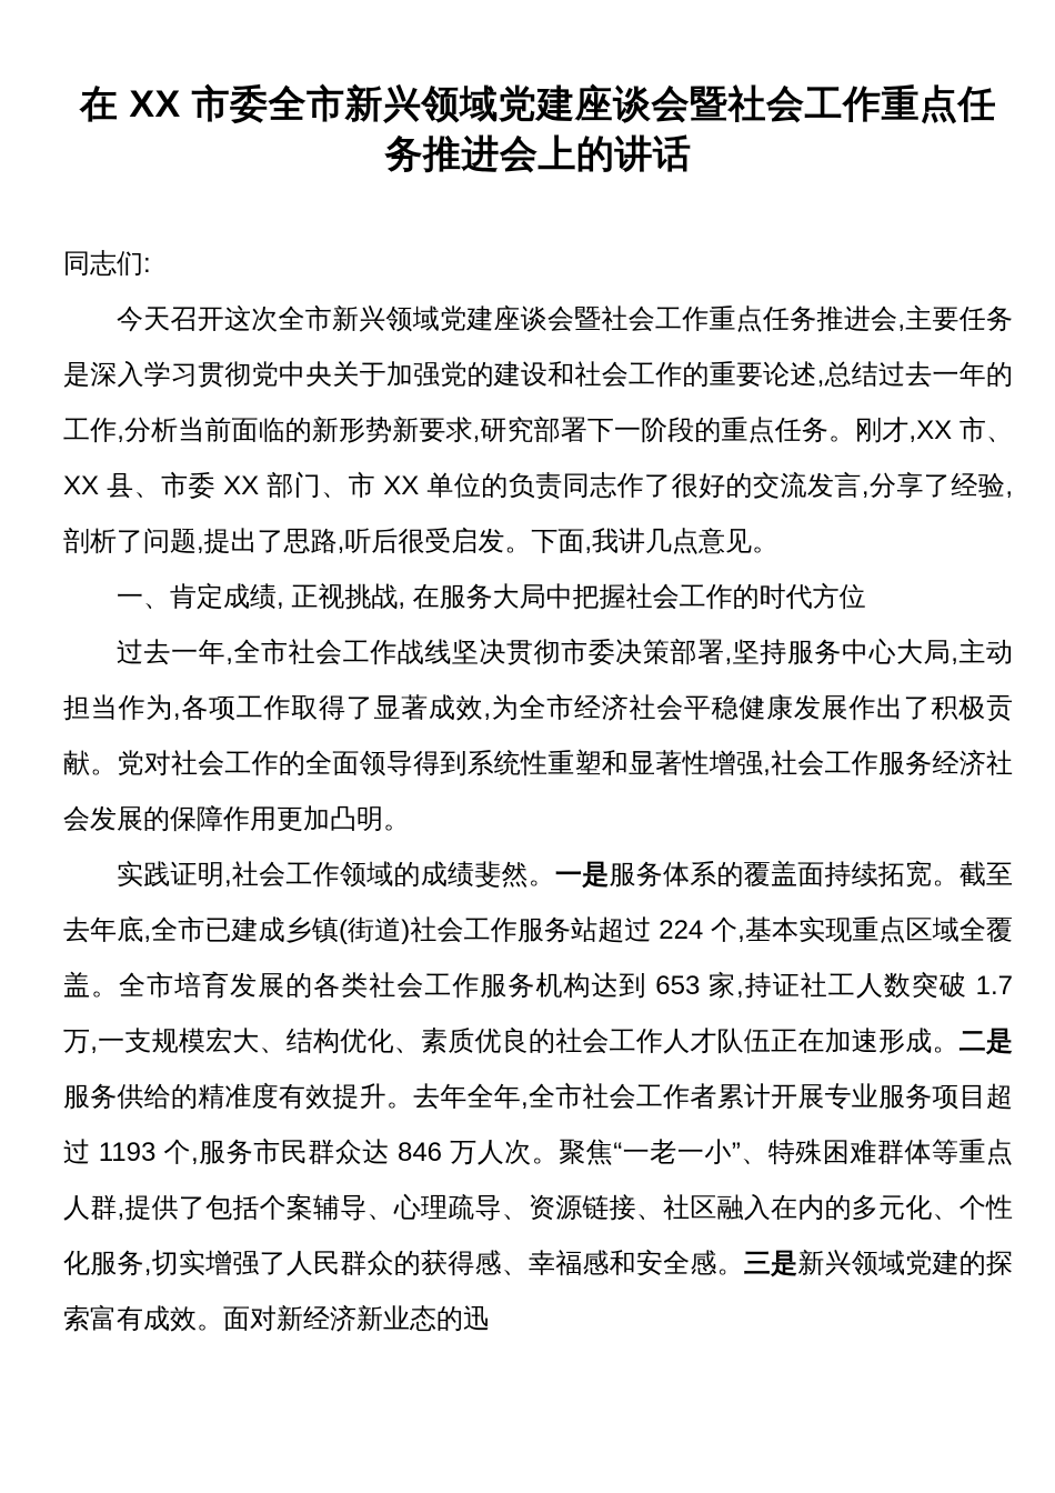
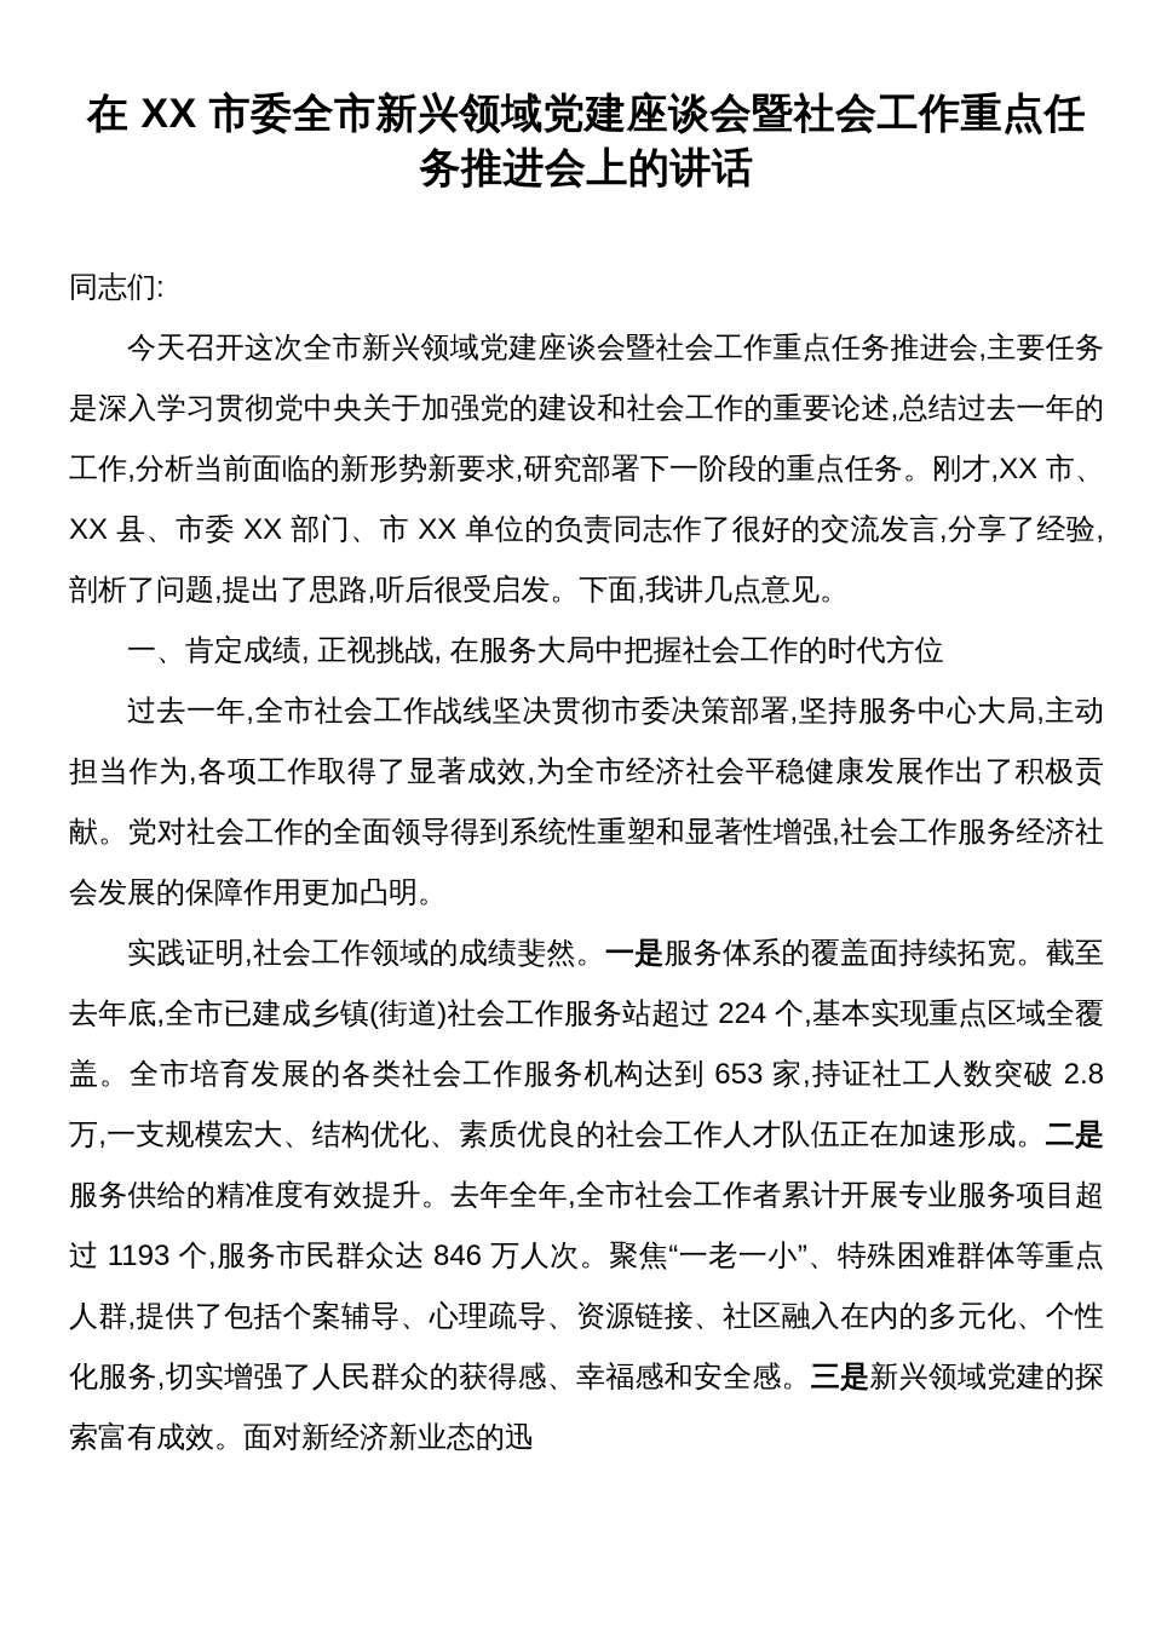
  在 XX 市委全市新兴领域党建座谈会暨社会工作重点任务推进会上的讲话
  同志们:
  今天召开这次全市新兴领域党建座谈会暨社会工作重点任务推进会,主要任务是深入学习贯彻党中央关于加强党的建设和社会工作的重要论述,总结过去一年的工作,分析当前面临的新形势新要求,研究部署下一阶段的重点任务。刚才,XX 市、XX 县、市委 XX 部门、市 XX 单位的负责同志作了很好的交流发言,分享了经验,剖析了问题,提出了思路,听后很受启发。下面,我讲几点意见。
  一、肯定成绩, 正视挑战, 在服务大局中把握社会工作的时代方位
  过去一年,全市社会工作战线坚决贯彻市委决策部署,坚持服务中心大局,主动担当作为,各项工作取得了显著成效,为全市经济社会平稳健康发展作出了积极贡献。党对社会工作的全面领导得到系统性重塑和显著性增强,社会工作服务经济社会发展的保障作用更加凸明。
- 实践证明,社会工作领域的成绩斐然。一是服务体系的覆盖面持续拓宽。截至去年底,全市已建成乡镇(街道)社会工作服务站超过 224 个,基本实现重点区域全覆盖。全市培育发展的各类社会工作服务机构达到 653 家,持证社工人数突破 1.7 万,一支规模宏大、结构优化、素质优良的社会工作人才队伍正在加速形成。二是服务供给的精准度有效提升。去年全年,全市社会工作者累计开展专业服务项目超过 1193 个,服务市民群众达 846 万人次。聚焦“一老一小”、特殊困难群体等重点人群,提供了包括个案辅导、心理疏导、资源链接、社区融入在内的多元化、个性化服务,切实增强了人民群众的获得感、幸福感和安全感。三是新兴领域党建的探索富有成效。面对新经济新业态的迅
+ 实践证明,社会工作领域的成绩斐然。一是服务体系的覆盖面持续拓宽。截至去年底,全市已建成乡镇(街道)社会工作服务站超过 224 个,基本实现重点区域全覆盖。全市培育发展的各类社会工作服务机构达到 653 家,持证社工人数突破 2.8 万,一支规模宏大、结构优化、素质优良的社会工作人才队伍正在加速形成。二是服务供给的精准度有效提升。去年全年,全市社会工作者累计开展专业服务项目超过 1193 个,服务市民群众达 846 万人次。聚焦“一老一小”、特殊困难群体等重点人群,提供了包括个案辅导、心理疏导、资源链接、社区融入在内的多元化、个性化服务,切实增强了人民群众的获得感、幸福感和安全感。三是新兴领域党建的探索富有成效。面对新经济新业态的迅
